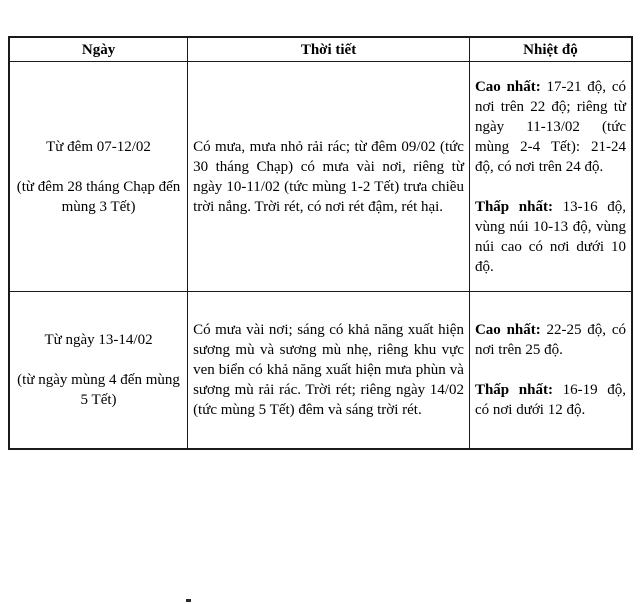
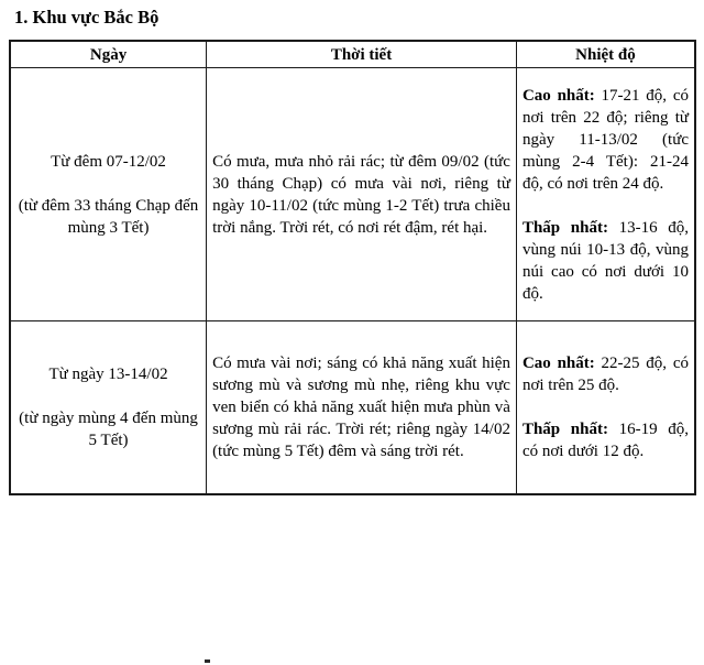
+ 1. Khu vực Bắc Bộ
  Ngày	Thời tiết	Nhiệt độ
- Từ đêm 07-12/02 (từ đêm 28 tháng Chạp đến mùng 3 Tết)	Có mưa, mưa nhỏ rải rác; từ đêm 09/02 (tức 30 tháng Chạp) có mưa vài nơi, riêng từ ngày 10-11/02 (tức mùng 1-2 Tết) trưa chiều trời nắng. Trời rét, có nơi rét đậm, rét hại.	Cao nhất: 17-21 độ, có nơi trên 22 độ; riêng từ ngày 11-13/02 (tức mùng 2-4 Tết): 21-24 độ, có nơi trên 24 độ. Thấp nhất: 13-16 độ, vùng núi 10-13 độ, vùng núi cao có nơi dưới 10 độ.
+ Từ đêm 07-12/02 (từ đêm 33 tháng Chạp đến mùng 3 Tết)	Có mưa, mưa nhỏ rải rác; từ đêm 09/02 (tức 30 tháng Chạp) có mưa vài nơi, riêng từ ngày 10-11/02 (tức mùng 1-2 Tết) trưa chiều trời nắng. Trời rét, có nơi rét đậm, rét hại.	Cao nhất: 17-21 độ, có nơi trên 22 độ; riêng từ ngày 11-13/02 (tức mùng 2-4 Tết): 21-24 độ, có nơi trên 24 độ. Thấp nhất: 13-16 độ, vùng núi 10-13 độ, vùng núi cao có nơi dưới 10 độ.
  Từ ngày 13-14/02 (từ ngày mùng 4 đến mùng 5 Tết)	Có mưa vài nơi; sáng có khả năng xuất hiện sương mù và sương mù nhẹ, riêng khu vực ven biển có khả năng xuất hiện mưa phùn và sương mù rải rác. Trời rét; riêng ngày 14/02 (tức mùng 5 Tết) đêm và sáng trời rét.	Cao nhất: 22-25 độ, có nơi trên 25 độ. Thấp nhất: 16-19 độ, có nơi dưới 12 độ.
